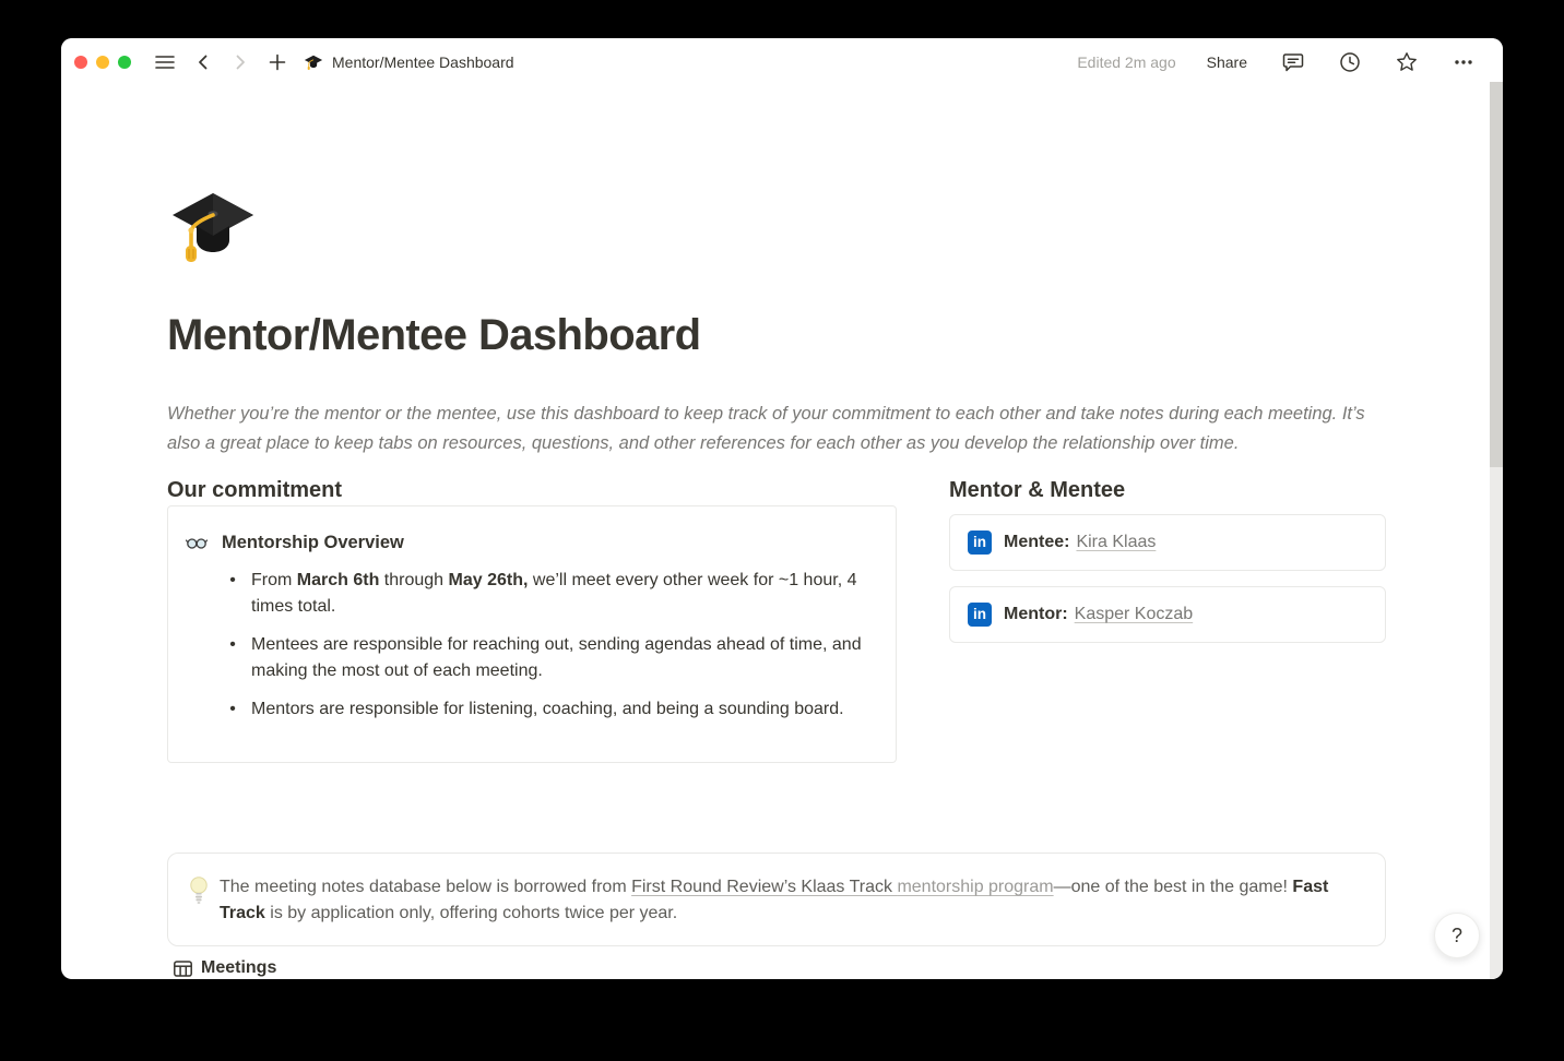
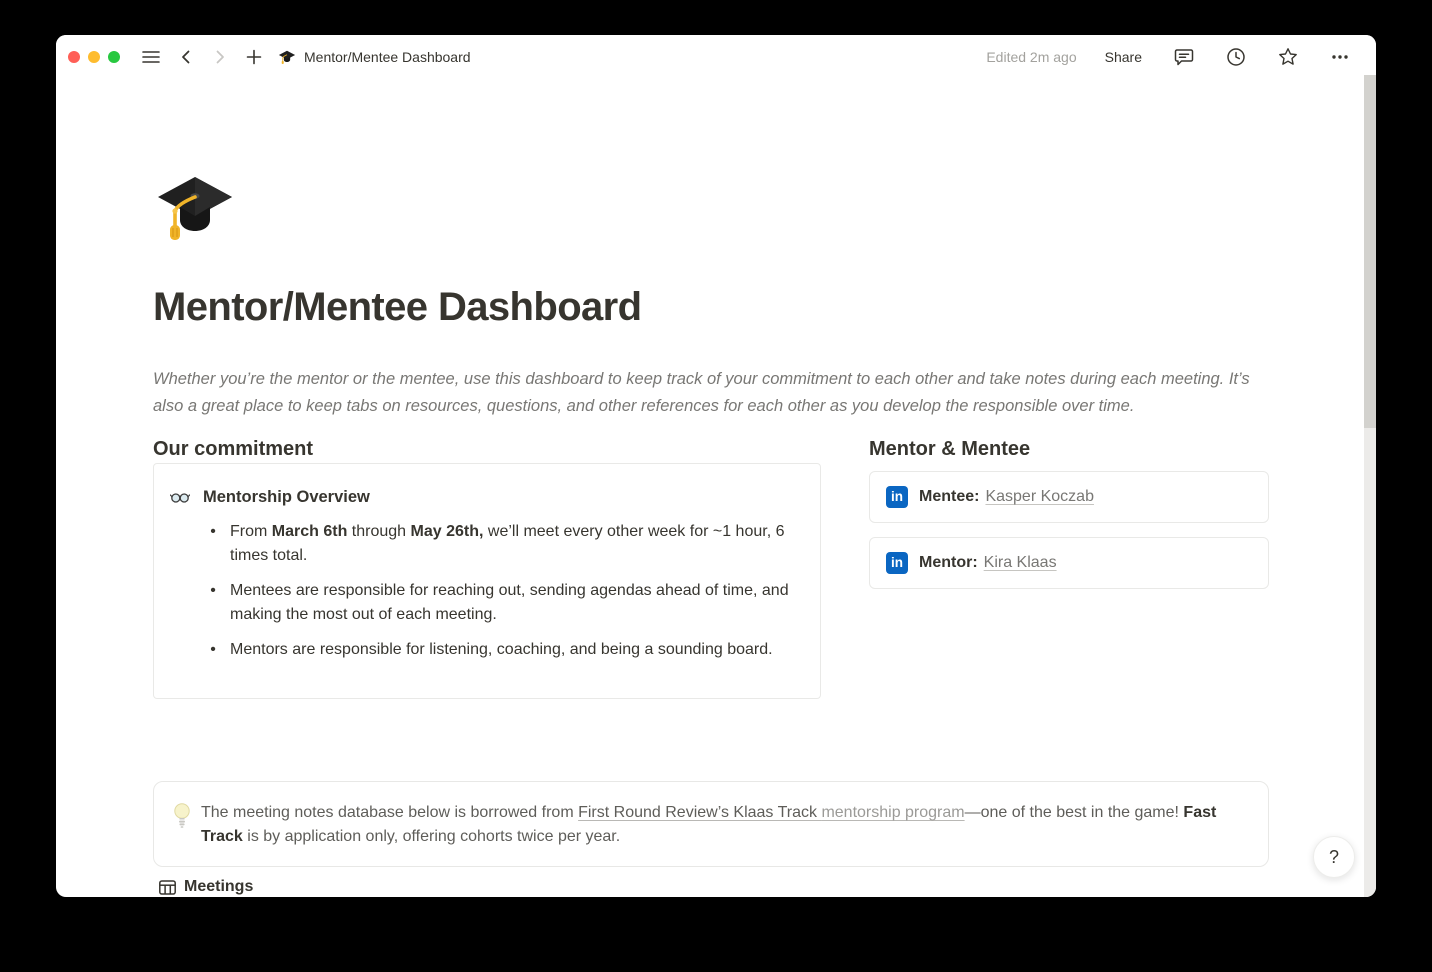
  Mentor/Mentee Dashboard
  Edited 2m ago
  Share
  Mentor/Mentee Dashboard
- Whether you’re the mentor or the mentee, use this dashboard to keep track of your commitment to each other and take notes during each meeting. It’s also a great place to keep tabs on resources, questions, and other references for each other as you develop the relationship over time.
+ Whether you’re the mentor or the mentee, use this dashboard to keep track of your commitment to each other and take notes during each meeting. It’s also a great place to keep tabs on resources, questions, and other references for each other as you develop the responsible over time.
  Our commitment
  Mentorship Overview
  •
- From March 6th through May 26th, we’ll meet every other week for ~1 hour, 4 times total.
+ From March 6th through May 26th, we’ll meet every other week for ~1 hour, 6 times total.
  •
  Mentees are responsible for reaching out, sending agendas ahead of time, and making the most out of each meeting.
  •
  Mentors are responsible for listening, coaching, and being a sounding board.
  Mentor & Mentee
  in
  Mentee:
- Kira Klaas
+ Kasper Koczab
  in
  Mentor:
- Kasper Koczab
+ Kira Klaas
  The meeting notes database below is borrowed from First Round Review’s Klaas Track mentorship program—one of the best in the game! Fast Track is by application only, offering cohorts twice per year.
  Meetings
  ?
